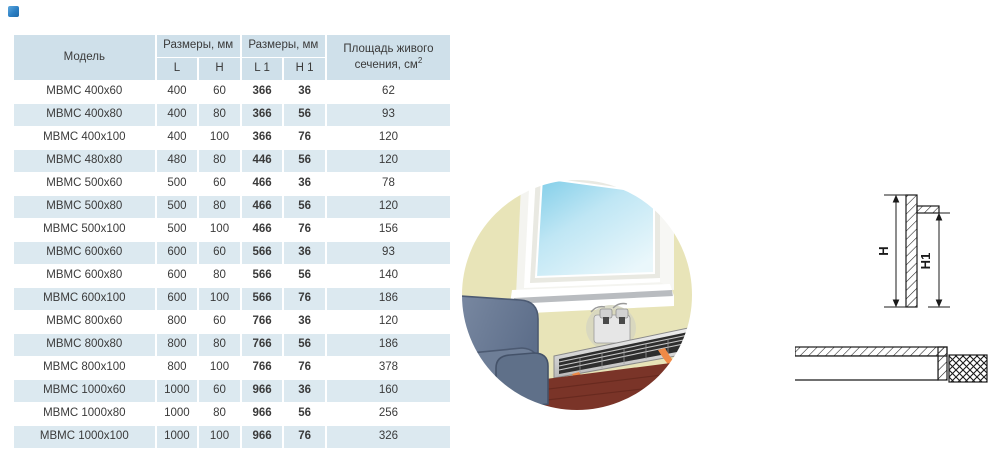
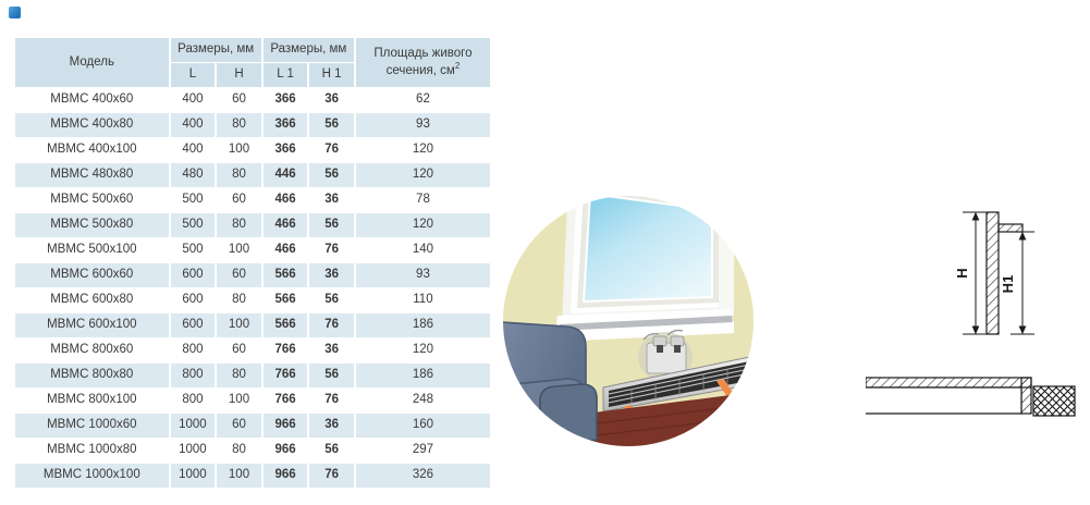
  Модель	Размеры, мм	Размеры, мм	Площадь живого сечения, см2
  L	H	L 1	H 1
  МВМС 400x60	400	60	366	36	62
  МВМС 400x80	400	80	366	56	93
  МВМС 400x100	400	100	366	76	120
  МВМС 480x80	480	80	446	56	120
  МВМС 500x60	500	60	466	36	78
  МВМС 500x80	500	80	466	56	120
- МВМС 500x100	500	100	466	76	156
+ МВМС 500x100	500	100	466	76	140
  МВМС 600x60	600	60	566	36	93
- МВМС 600x80	600	80	566	56	140
+ МВМС 600x80	600	80	566	56	110
  МВМС 600x100	600	100	566	76	186
  МВМС 800x60	800	60	766	36	120
  МВМС 800x80	800	80	766	56	186
- МВМС 800x100	800	100	766	76	378
+ МВМС 800x100	800	100	766	76	248
  МВМС 1000x60	1000	60	966	36	160
- МВМС 1000x80	1000	80	966	56	256
+ МВМС 1000x80	1000	80	966	56	297
  МВМС 1000x100	1000	100	966	76	326
